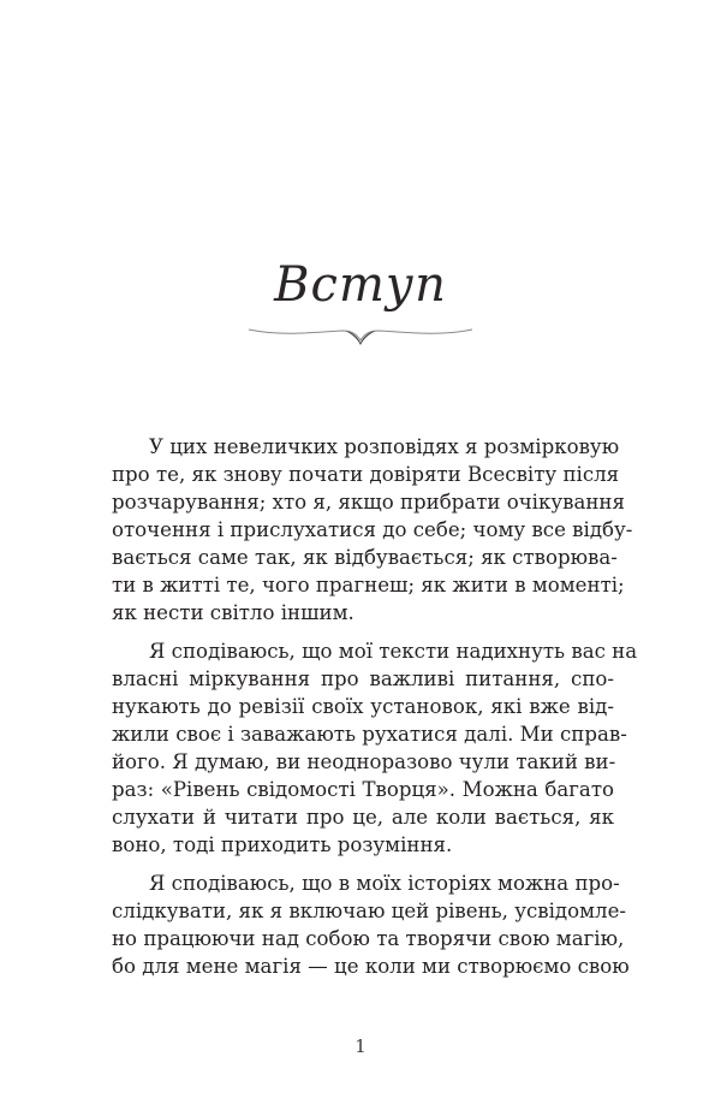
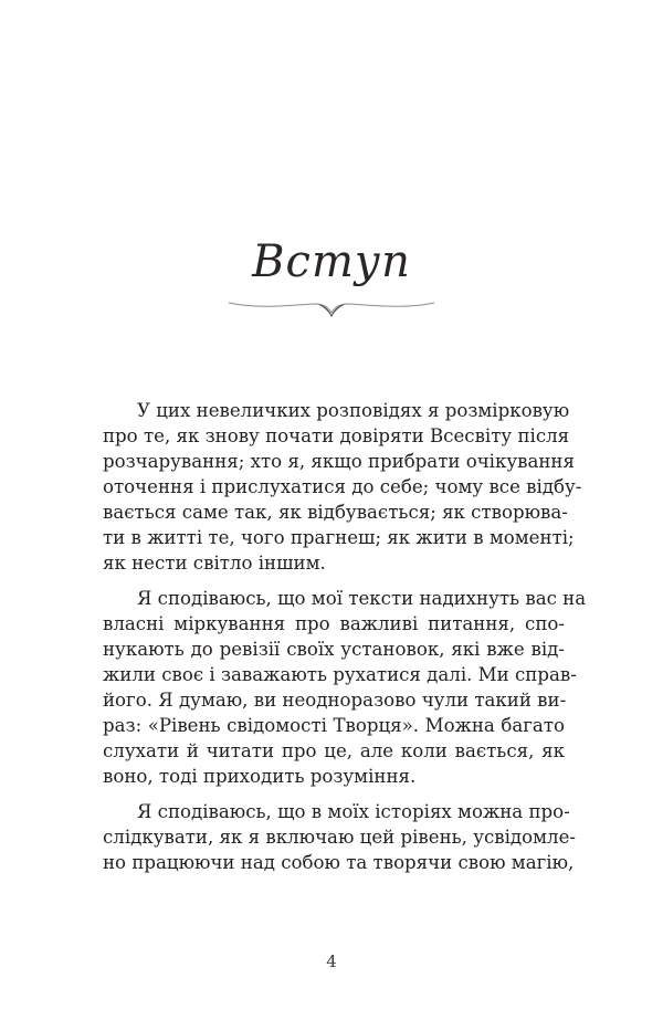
  Вступ
  У цих невеличких розповідях я розмірковую
  про те, як знову почати довіряти Всесвіту після
  розчарування; хто я, якщо прибрати очікування
  оточення і прислухатися до себе; чому все відбу-
  вається саме так, як відбувається; як створюва-
  ти в житті те, чого прагнеш; як жити в моменті;
  як нести світло іншим.
  Я сподіваюсь, що мої тексти надихнуть вас на
  власні міркування про важливі питання, спо-
  нукають до ревізії своїх установок, які вже від-
  жили своє і заважають рухатися далі. Ми справ-
  його. Я думаю, ви неодноразово чули такий ви-
  раз: «Рівень свідомості Творця». Можна багато
  слухати й читати про це, але коли вається, як
  воно, тоді приходить розуміння.
  Я сподіваюсь, що в моїх історіях можна про-
  слідкувати, як я включаю цей рівень, усвідомле-
  но працюючи над собою та творячи свою магію,
- бо для мене магія — це коли ми створюємо свою
- 1
+ 4
